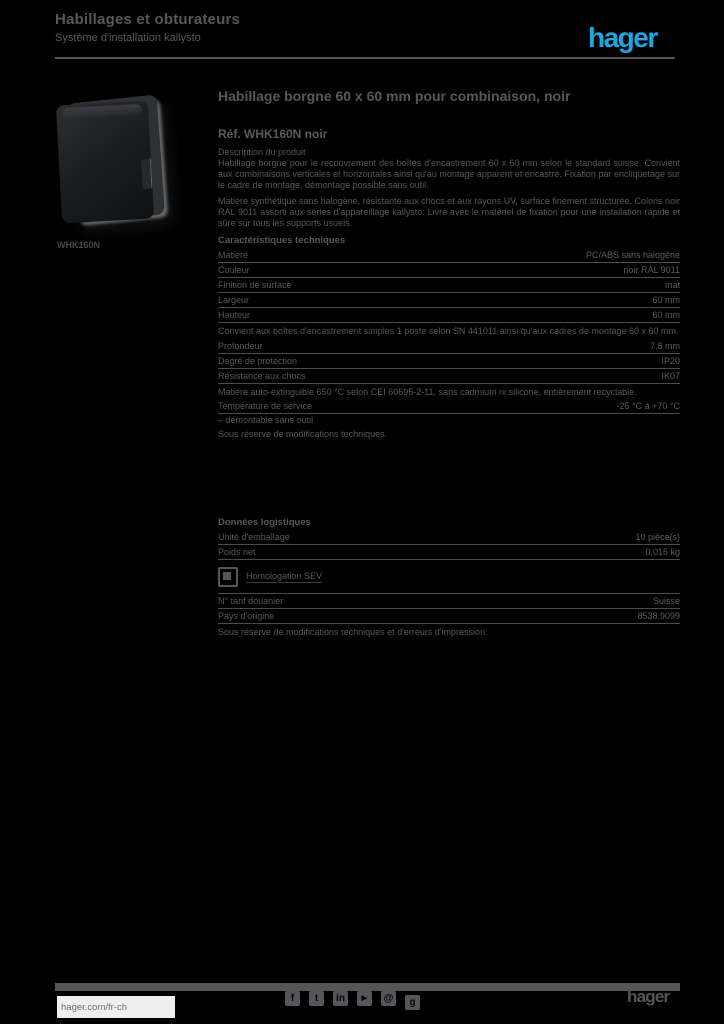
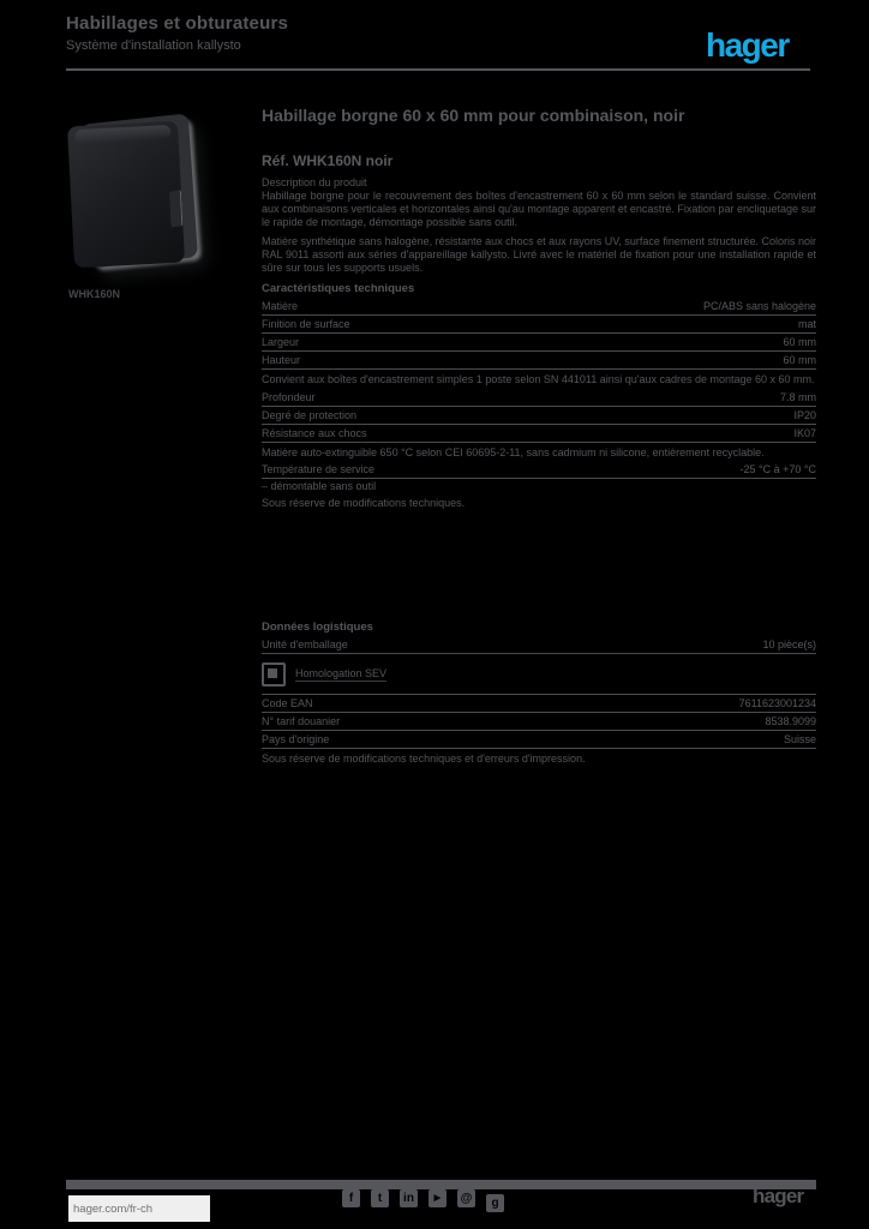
  Habillages et obturateurs
  Système d'installation kallysto
  hager
  WHK160N
  Habillage borgne 60 x 60 mm pour combinaison, noir
  Réf. WHK160N noir
  Description du produit
- Habillage borgne pour le recouvrement des boîtes d'encastrement 60 x 60 mm selon le standard suisse. Convient aux combinaisons verticales et horizontales ainsi qu'au montage apparent et encastré. Fixation par encliquetage sur le cadre de montage, démontage possible sans outil.
+ Habillage borgne pour le recouvrement des boîtes d'encastrement 60 x 60 mm selon le standard suisse. Convient aux combinaisons verticales et horizontales ainsi qu'au montage apparent et encastré. Fixation par encliquetage sur le rapide de montage, démontage possible sans outil.
  Matière synthétique sans halogène, résistante aux chocs et aux rayons UV, surface finement structurée. Coloris noir RAL 9011 assorti aux séries d'appareillage kallysto. Livré avec le matériel de fixation pour une installation rapide et sûre sur tous les supports usuels.
  Caractéristiques techniques
  Matière
  PC/ABS sans halogène
- Couleur
- noir RAL 9011
  Finition de surface
  mat
  Largeur
  60 mm
  Hauteur
  60 mm
  Convient aux boîtes d'encastrement simples 1 poste selon SN 441011 ainsi qu'aux cadres de montage 60 x 60 mm.
  Profondeur
  7.8 mm
  Degré de protection
  IP20
  Résistance aux chocs
  IK07
  Matière auto-extinguible 650 °C selon CEI 60695-2-11, sans cadmium ni silicone, entièrement recyclable.
  Température de service
  -25 °C à +70 °C
  – démontable sans outil
  Sous réserve de modifications techniques.
  Données logistiques
  Unité d'emballage
  10 pièce(s)
- Poids net
- 0.015 kg
  Homologation SEV
+ Code EAN
+ 7611623001234
  N° tarif douanier
- Suisse
+ 8538.9099
  Pays d'origine
- 8538.9099
+ Suisse
  Sous réserve de modifications techniques et d'erreurs d'impression.
  hager.com/fr-ch
  f
  t
  in
  ►
  @
  g
  hager
